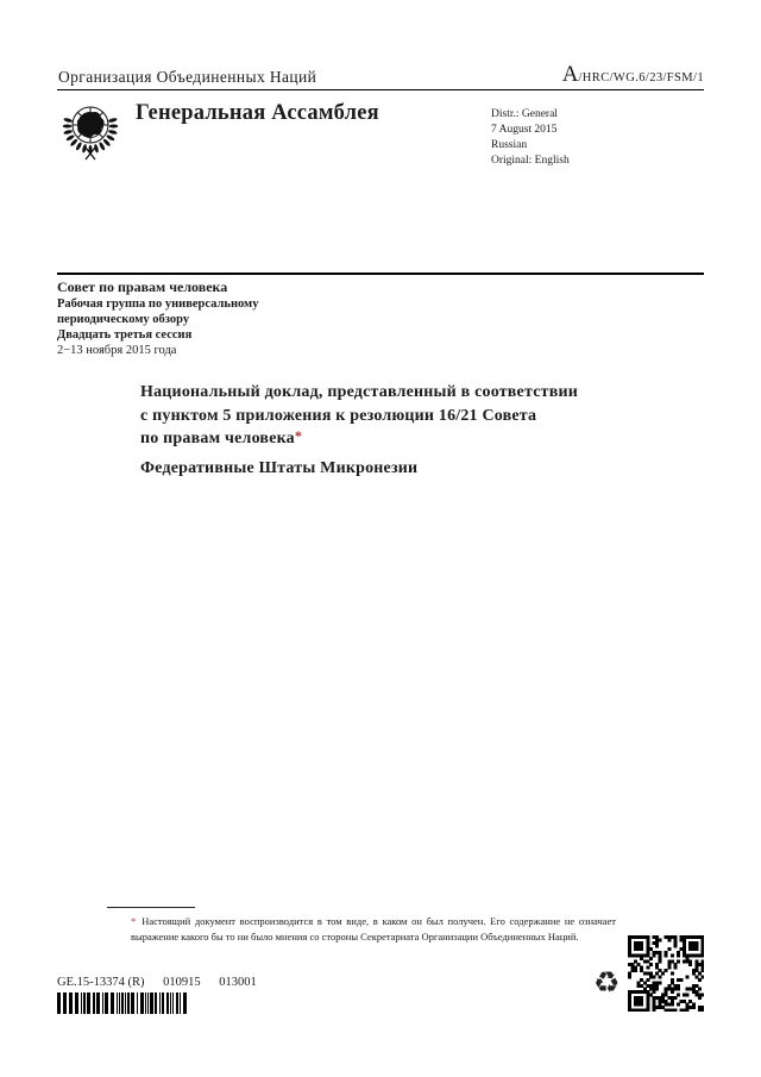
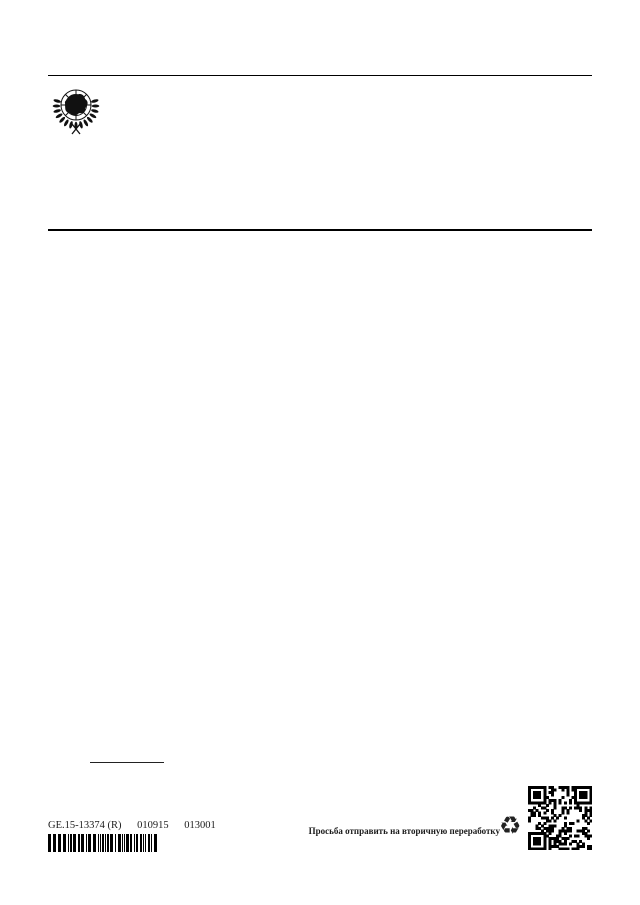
- Организация Объединенных Наций
- A/HRC/WG.6/23/FSM/1
- Генеральная Ассамблея
- Distr.: General
- 7 August 2015
- Russian
- Original: English
- Совет по правам человека
- Рабочая группа по универсальному
- периодическому обзору
- Двадцать третья сессия
- 2−13 ноября 2015 года
- Национальный доклад, представленный в соответствии
- с пунктом 5 приложения к резолюции 16/21 Совета
- по правам человека*
- Федеративные Штаты Микронезии
- * Настоящий документ воспроизводится в том виде, в каком он был получен. Его содержание не означает выражение какого бы то ни было мнения со стороны Секретариата Организации Объединенных Наций.
  GE.15-13374 (R) 010915 013001
+ Просьба отправить на вторичную переработку
  ♻
